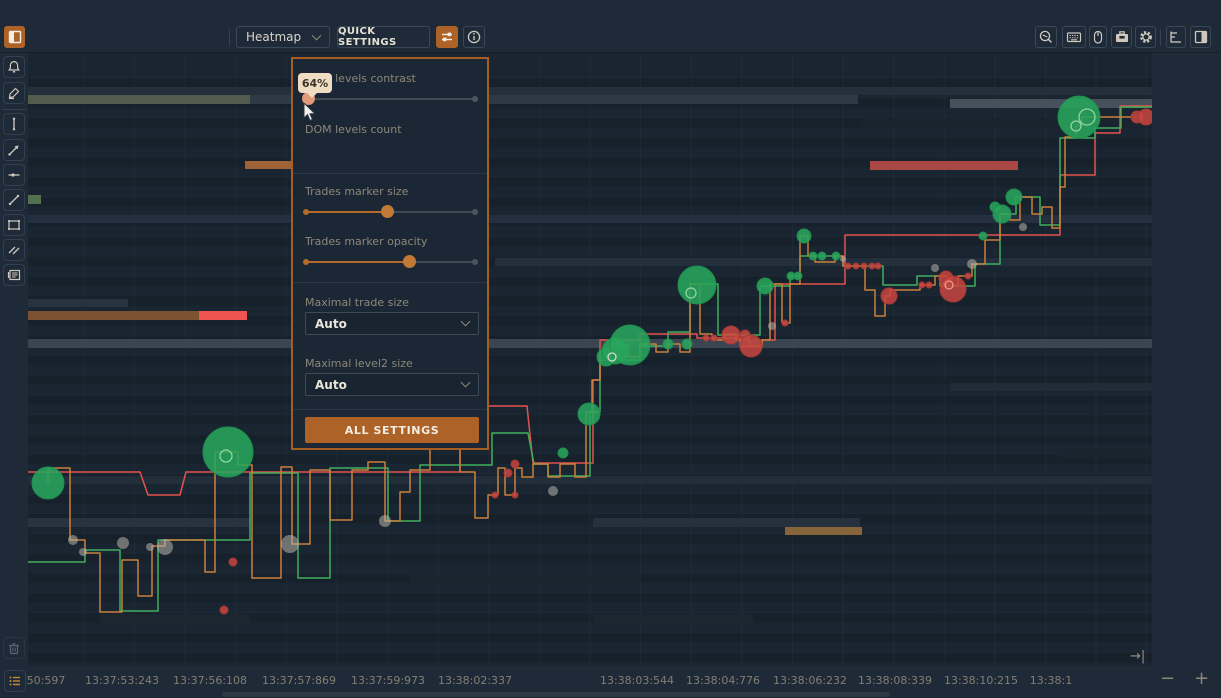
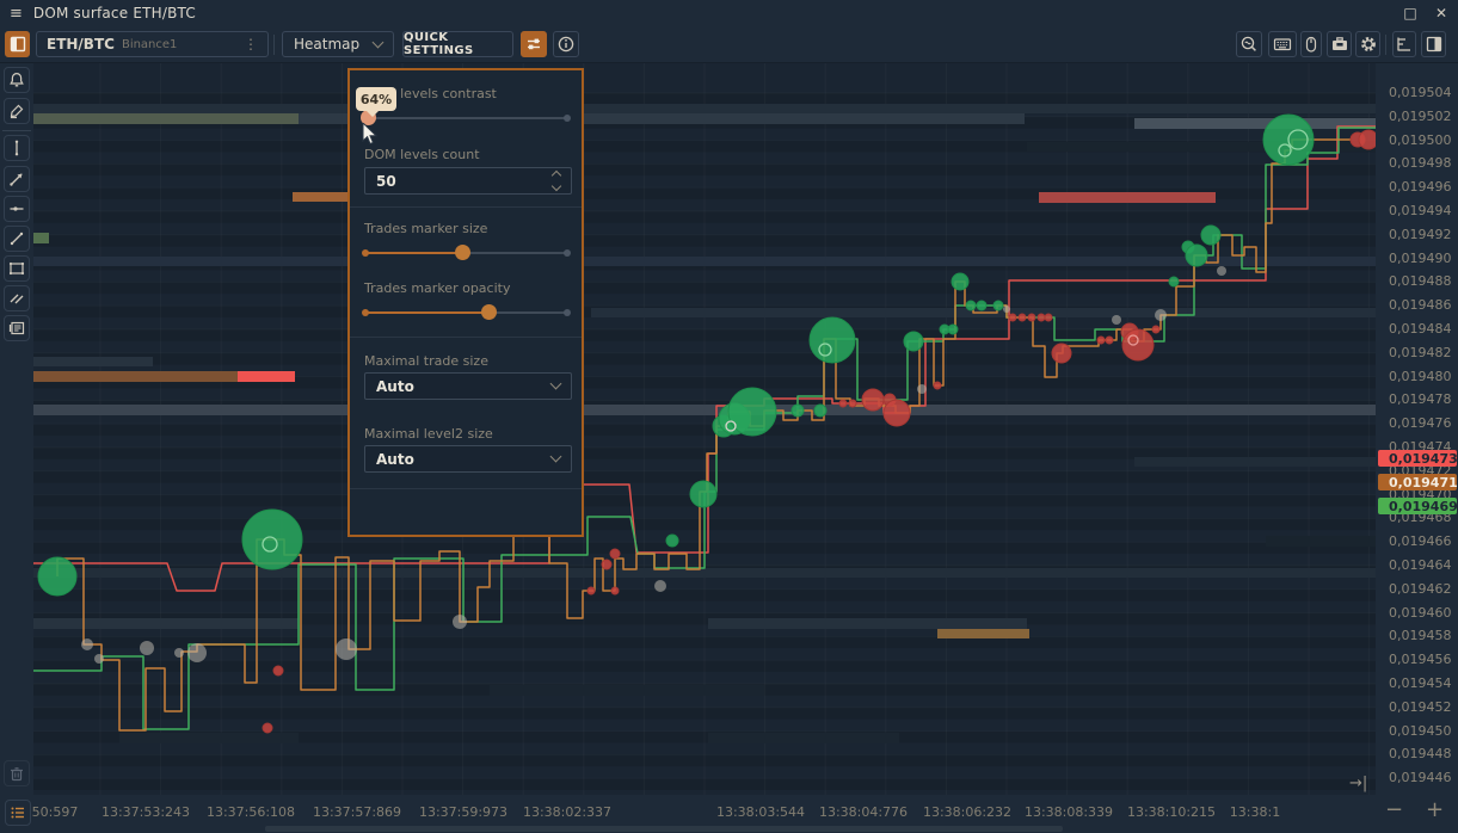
+ ≡
+ DOM surface ETH/BTC
+ □
+ ✕
+ ETH/BTC
+ Binance1
+ ⋮
  Heatmap
  QUICK SETTINGS
  →|
+ 0,019504
+ 0,019502
+ 0,019500
+ 0,019498
+ 0,019496
+ 0,019494
+ 0,019492
+ 0,019490
+ 0,019488
+ 0,019486
+ 0,019484
+ 0,019482
+ 0,019480
+ 0,019478
+ 0,019476
+ 0,019474
+ 0,019472
+ 0,019470
+ 0,019468
+ 0,019466
+ 0,019464
+ 0,019462
+ 0,019460
+ 0,019458
+ 0,019456
+ 0,019454
+ 0,019452
+ 0,019450
+ 0,019448
+ 0,019446
+ 0,019473
+ 0,019471
+ 0,019469
  50:597
  13:37:53:243
  13:37:56:108
  13:37:57:869
  13:37:59:973
  13:38:02:337
  13:38:03:544
  13:38:04:776
  13:38:06:232
  13:38:08:339
  13:38:10:215
  13:38:1
  −
  +
  levels contrast
  64%
  DOM levels count
+ 50
  Trades marker size
  Trades marker opacity
  Maximal trade size
  Auto
  Maximal level2 size
  Auto
- ALL SETTINGS
